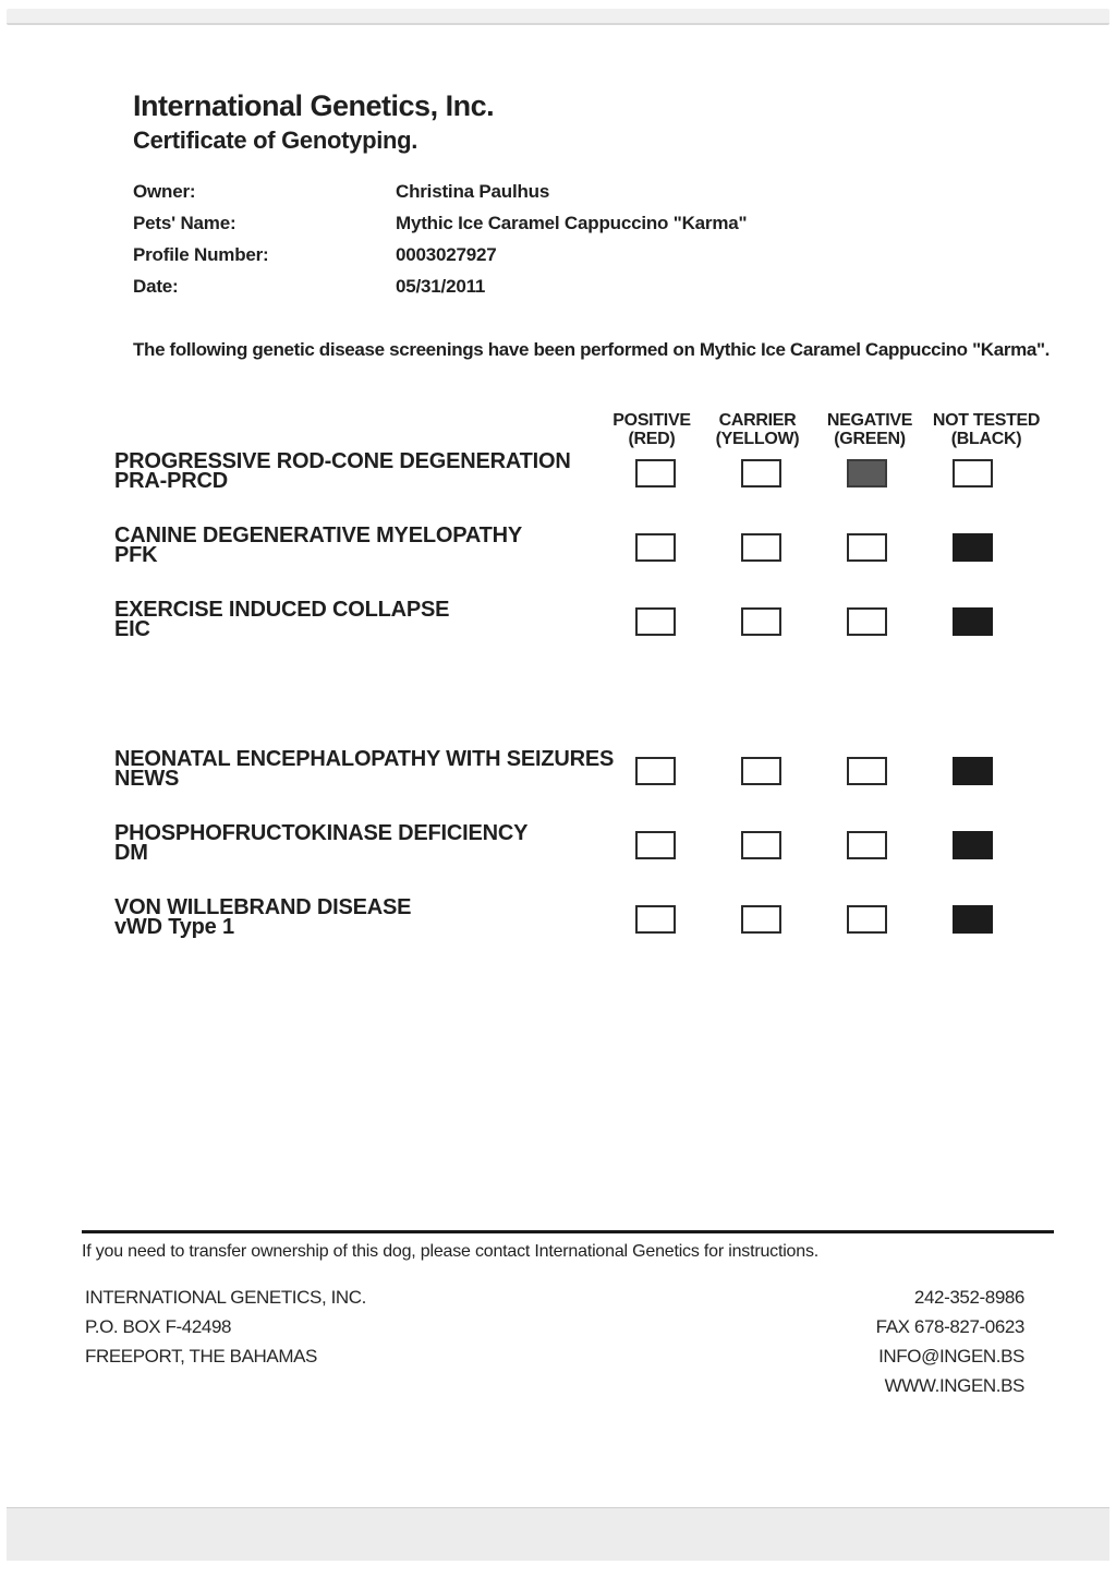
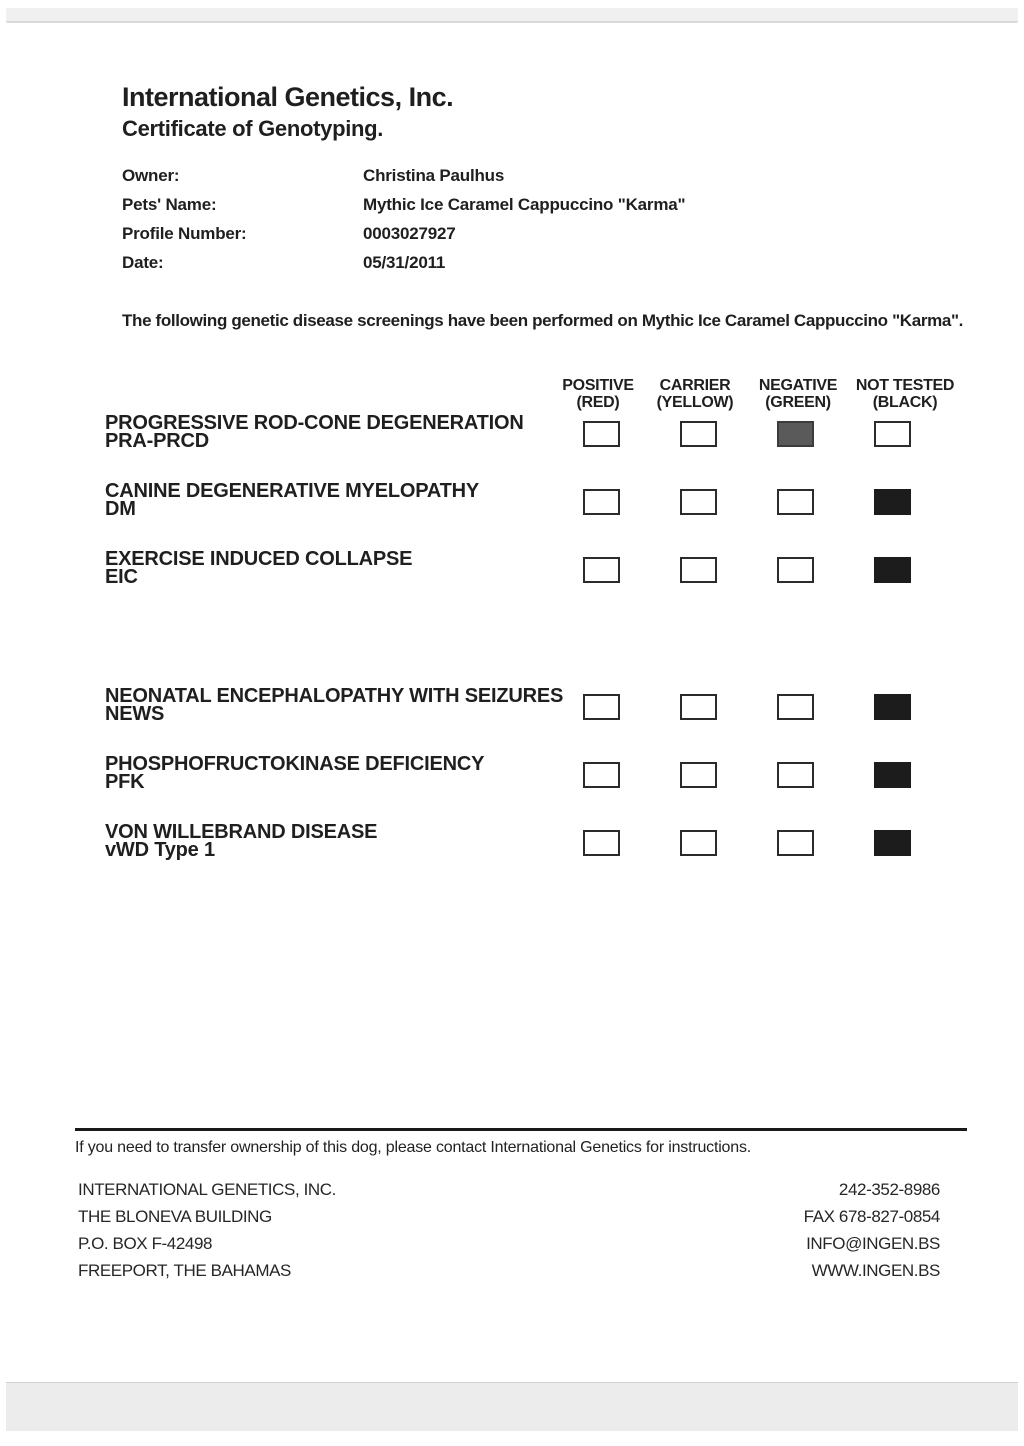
  International Genetics, Inc.
  Certificate of Genotyping.
  Owner:
  Christina Paulhus
  Pets' Name:
  Mythic Ice Caramel Cappuccino "Karma"
  Profile Number:
  0003027927
  Date:
  05/31/2011
  The following genetic disease screenings have been performed on Mythic Ice Caramel Cappuccino "Karma".
  POSITIVE
  (RED)
  CARRIER
  (YELLOW)
  NEGATIVE
  (GREEN)
  NOT TESTED
  (BLACK)
  PROGRESSIVE ROD-CONE DEGENERATION
  PRA-PRCD
  CANINE DEGENERATIVE MYELOPATHY
- PFK
+ DM
  EXERCISE INDUCED COLLAPSE
  EIC
  NEONATAL ENCEPHALOPATHY WITH SEIZURES
  NEWS
  PHOSPHOFRUCTOKINASE DEFICIENCY
- DM
+ PFK
  VON WILLEBRAND DISEASE
  vWD Type 1
  If you need to transfer ownership of this dog, please contact International Genetics for instructions.
  INTERNATIONAL GENETICS, INC.
+ THE BLONEVA BUILDING
  P.O. BOX F-42498
  FREEPORT, THE BAHAMAS
  242-352-8986
- FAX 678-827-0623
+ FAX 678-827-0854
  INFO@INGEN.BS
  WWW.INGEN.BS
